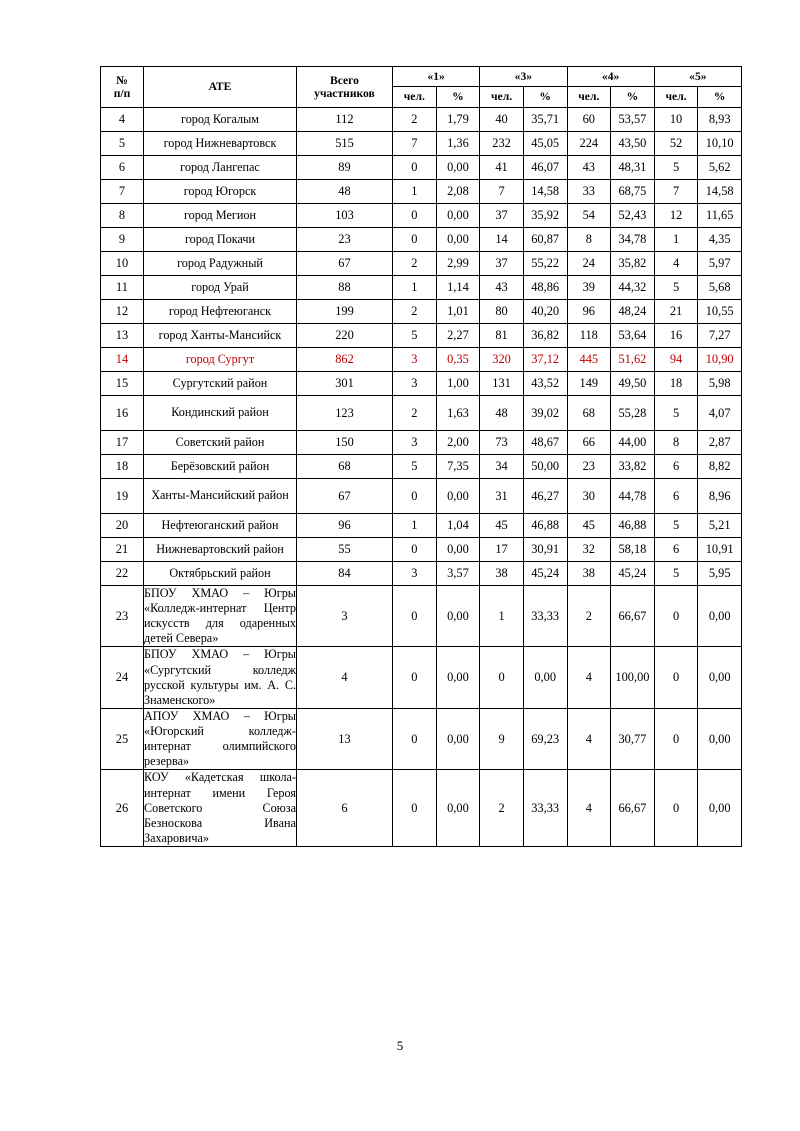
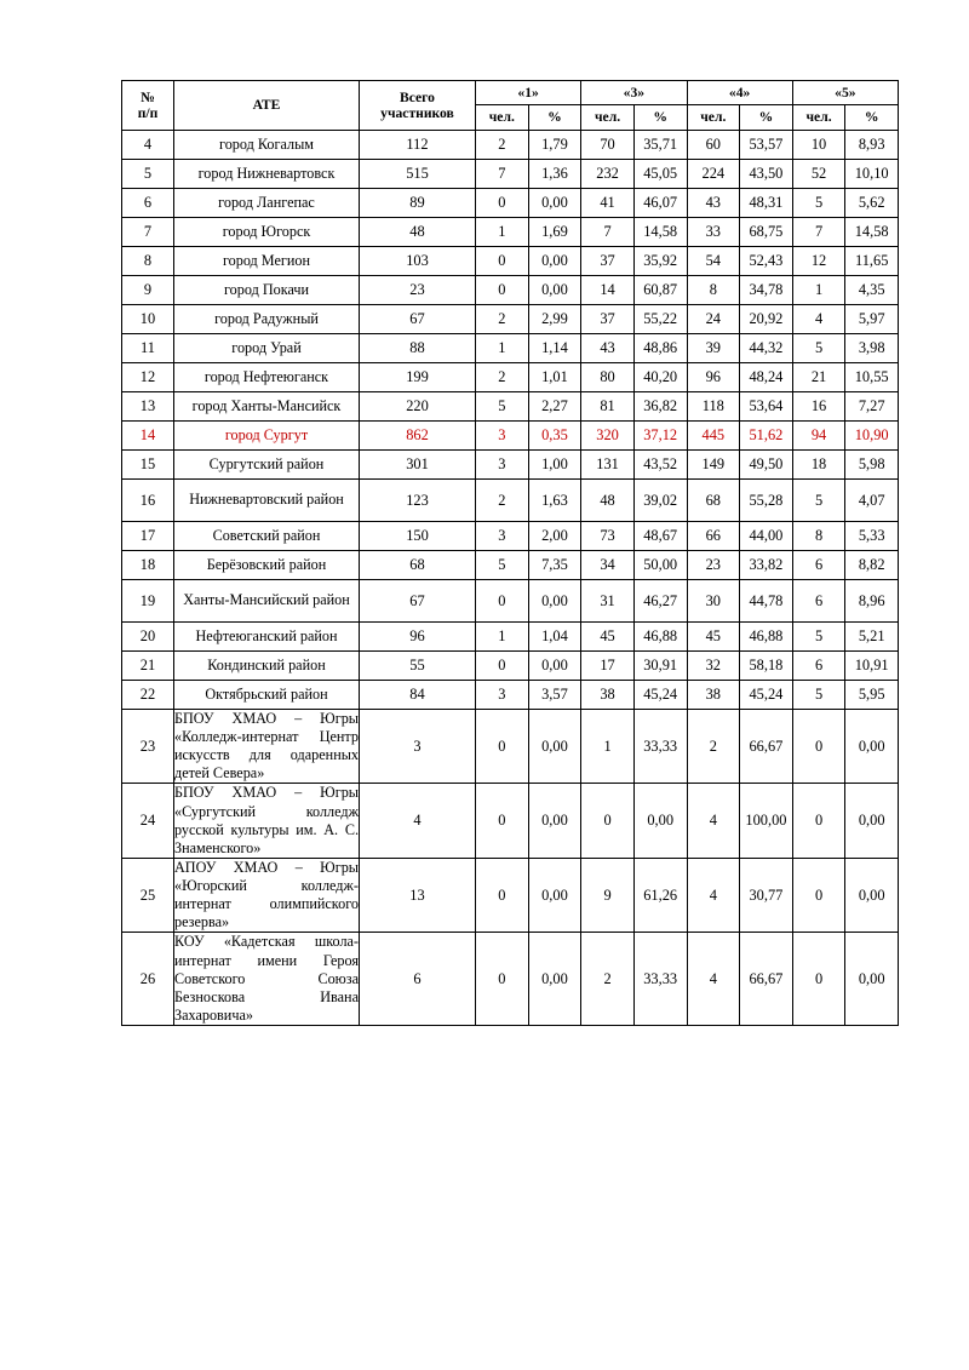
  № п/п	АТЕ	Всего участников	«1»	«3»	«4»	«5»
  чел.	%	чел.	%	чел.	%	чел.	%
- 4	город Когалым	112	2	1,79	40	35,71	60	53,57	10	8,93
+ 4	город Когалым	112	2	1,79	70	35,71	60	53,57	10	8,93
  5	город Нижневартовск	515	7	1,36	232	45,05	224	43,50	52	10,10
  6	город Лангепас	89	0	0,00	41	46,07	43	48,31	5	5,62
- 7	город Югорск	48	1	2,08	7	14,58	33	68,75	7	14,58
+ 7	город Югорск	48	1	1,69	7	14,58	33	68,75	7	14,58
  8	город Мегион	103	0	0,00	37	35,92	54	52,43	12	11,65
  9	город Покачи	23	0	0,00	14	60,87	8	34,78	1	4,35
- 10	город Радужный	67	2	2,99	37	55,22	24	35,82	4	5,97
+ 10	город Радужный	67	2	2,99	37	55,22	24	20,92	4	5,97
- 11	город Урай	88	1	1,14	43	48,86	39	44,32	5	5,68
+ 11	город Урай	88	1	1,14	43	48,86	39	44,32	5	3,98
  12	город Нефтеюганск	199	2	1,01	80	40,20	96	48,24	21	10,55
  13	город Ханты-Мансийск	220	5	2,27	81	36,82	118	53,64	16	7,27
  14	город Сургут	862	3	0,35	320	37,12	445	51,62	94	10,90
  15	Сургутский район	301	3	1,00	131	43,52	149	49,50	18	5,98
- 16	Кондинский район	123	2	1,63	48	39,02	68	55,28	5	4,07
+ 16	Нижневартовский район	123	2	1,63	48	39,02	68	55,28	5	4,07
- 17	Советский район	150	3	2,00	73	48,67	66	44,00	8	2,87
+ 17	Советский район	150	3	2,00	73	48,67	66	44,00	8	5,33
  18	Берёзовский район	68	5	7,35	34	50,00	23	33,82	6	8,82
  19	Ханты-Мансийский район	67	0	0,00	31	46,27	30	44,78	6	8,96
  20	Нефтеюганский район	96	1	1,04	45	46,88	45	46,88	5	5,21
- 21	Нижневартовский район	55	0	0,00	17	30,91	32	58,18	6	10,91
+ 21	Кондинский район	55	0	0,00	17	30,91	32	58,18	6	10,91
  22	Октябрьский район	84	3	3,57	38	45,24	38	45,24	5	5,95
  23	БПОУ ХМАО – Югры «Колледж-интернат Центр искусств для одаренных детей Севера»	3	0	0,00	1	33,33	2	66,67	0	0,00
  24	БПОУ ХМАО – Югры «Сургутский колледж русской культуры им. А. С. Знаменского»	4	0	0,00	0	0,00	4	100,00	0	0,00
- 25	АПОУ ХМАО – Югры «Югорский колледж-интернат олимпийского резерва»	13	0	0,00	9	69,23	4	30,77	0	0,00
+ 25	АПОУ ХМАО – Югры «Югорский колледж-интернат олимпийского резерва»	13	0	0,00	9	61,26	4	30,77	0	0,00
  26	КОУ «Кадетская школа-интернат имени Героя Советского Союза Безноскова Ивана Захаровича»	6	0	0,00	2	33,33	4	66,67	0	0,00
- 5
